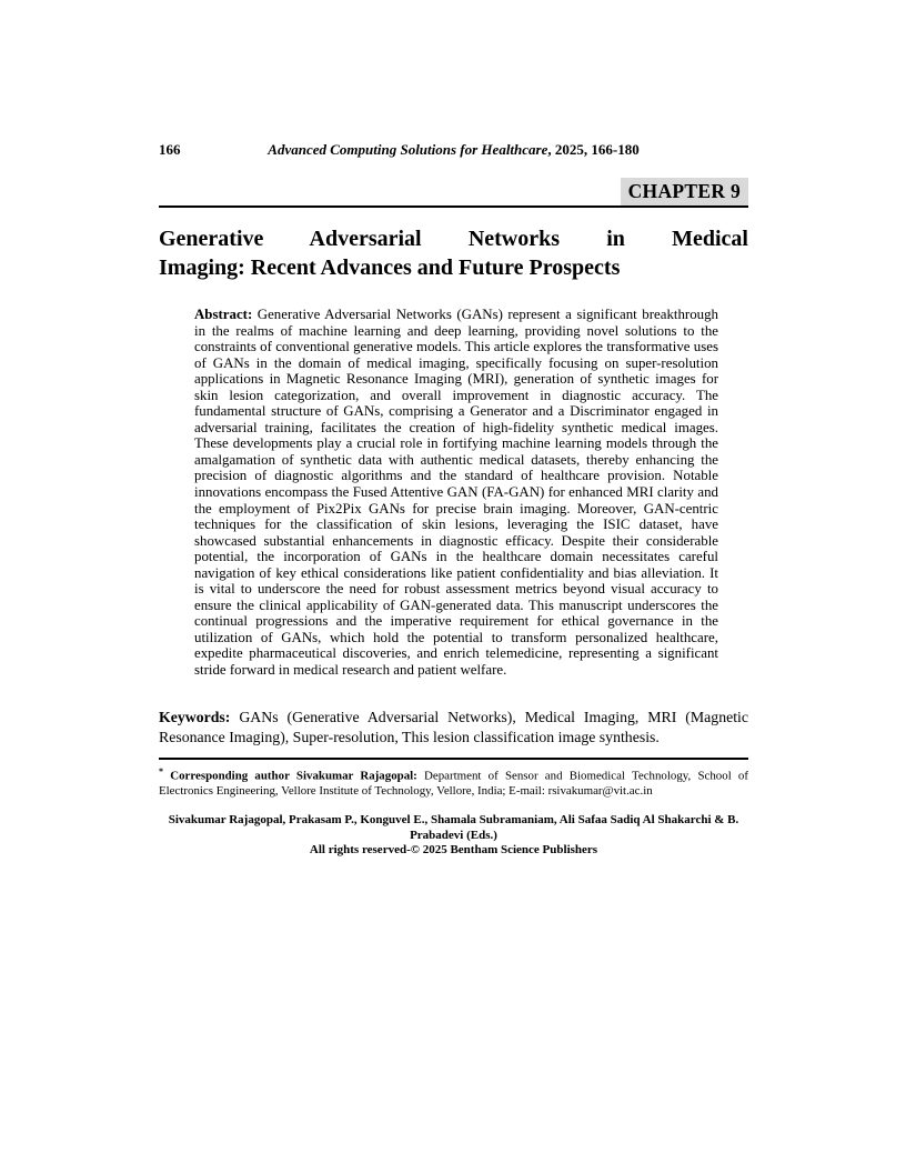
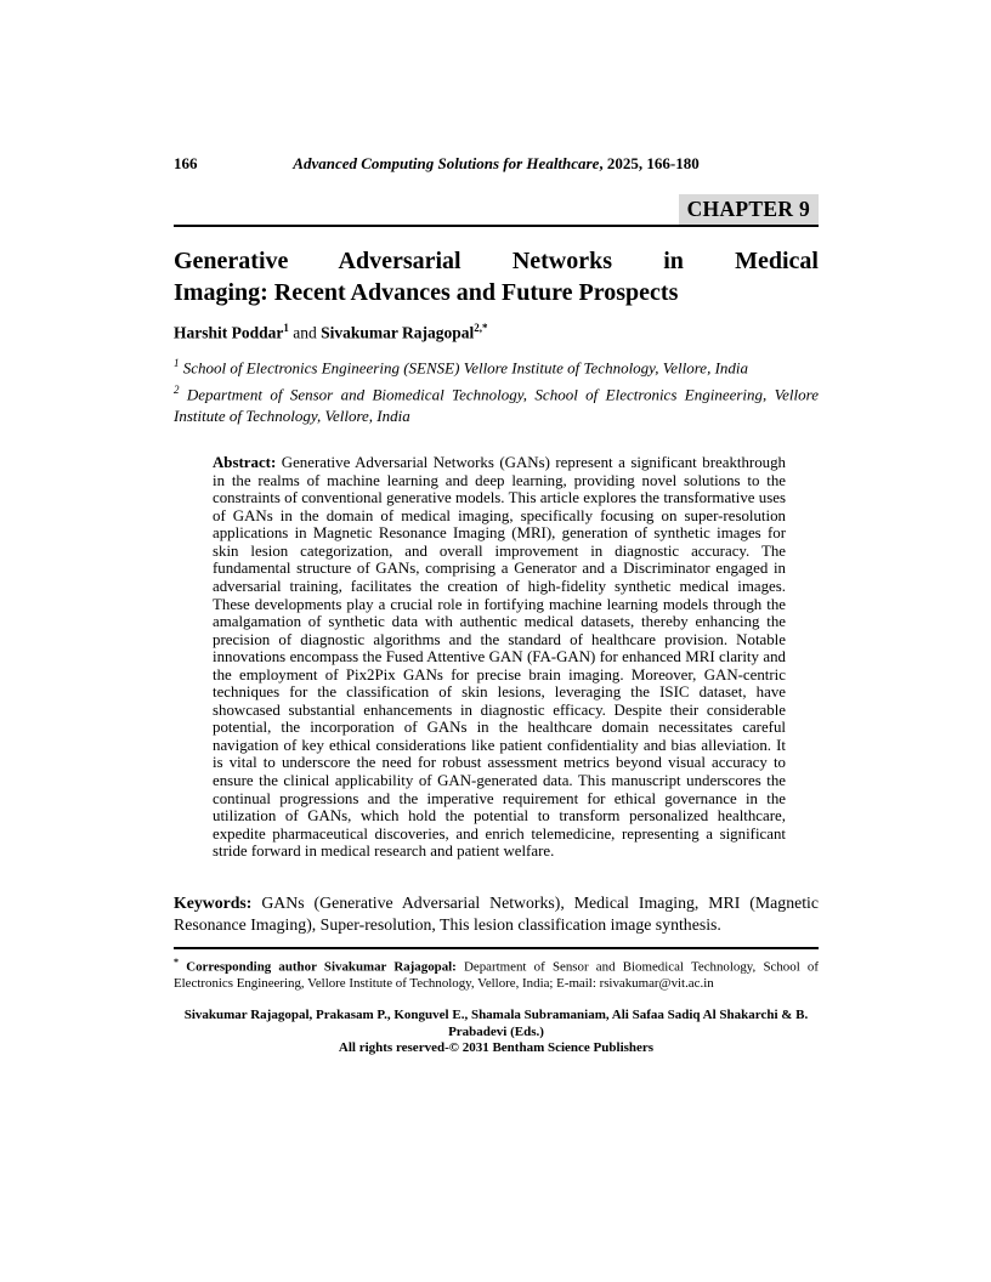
  166
  Advanced Computing Solutions for Healthcare, 2025, 166-180
  CHAPTER 9
  Generative Adversarial Networks in Medical
  Imaging: Recent Advances and Future Prospects
+ Harshit Poddar1 and Sivakumar Rajagopal2,*
+ 1 School of Electronics Engineering (SENSE) Vellore Institute of Technology, Vellore, India
+ 2 Department of Sensor and Biomedical Technology, School of Electronics Engineering, Vellore Institute of Technology, Vellore, India
  Abstract: Generative Adversarial Networks (GANs) represent a significant breakthrough in the realms of machine learning and deep learning, providing novel solutions to the constraints of conventional generative models. This article explores the transformative uses of GANs in the domain of medical imaging, specifically focusing on super-resolution applications in Magnetic Resonance Imaging (MRI), generation of synthetic images for skin lesion categorization, and overall improvement in diagnostic accuracy. The fundamental structure of GANs, comprising a Generator and a Discriminator engaged in adversarial training, facilitates the creation of high-fidelity synthetic medical images. These developments play a crucial role in fortifying machine learning models through the amalgamation of synthetic data with authentic medical datasets, thereby enhancing the precision of diagnostic algorithms and the standard of healthcare provision. Notable innovations encompass the Fused Attentive GAN (FA-GAN) for enhanced MRI clarity and the employment of Pix2Pix GANs for precise brain imaging. Moreover, GAN-centric techniques for the classification of skin lesions, leveraging the ISIC dataset, have showcased substantial enhancements in diagnostic efficacy. Despite their considerable potential, the incorporation of GANs in the healthcare domain necessitates careful navigation of key ethical considerations like patient confidentiality and bias alleviation. It is vital to underscore the need for robust assessment metrics beyond visual accuracy to ensure the clinical applicability of GAN-generated data. This manuscript underscores the continual progressions and the imperative requirement for ethical governance in the utilization of GANs, which hold the potential to transform personalized healthcare, expedite pharmaceutical discoveries, and enrich telemedicine, representing a significant stride forward in medical research and patient welfare.
  Keywords: GANs (Generative Adversarial Networks), Medical Imaging, MRI (Magnetic Resonance Imaging), Super-resolution, This lesion classification image synthesis.
  * Corresponding author Sivakumar Rajagopal: Department of Sensor and Biomedical Technology, School of Electronics Engineering, Vellore Institute of Technology, Vellore, India; E-mail: rsivakumar@vit.ac.in
  Sivakumar Rajagopal, Prakasam P., Konguvel E., Shamala Subramaniam, Ali Safaa Sadiq Al Shakarchi & B. Prabadevi (Eds.)
- All rights reserved-© 2025 Bentham Science Publishers
+ All rights reserved-© 2031 Bentham Science Publishers
